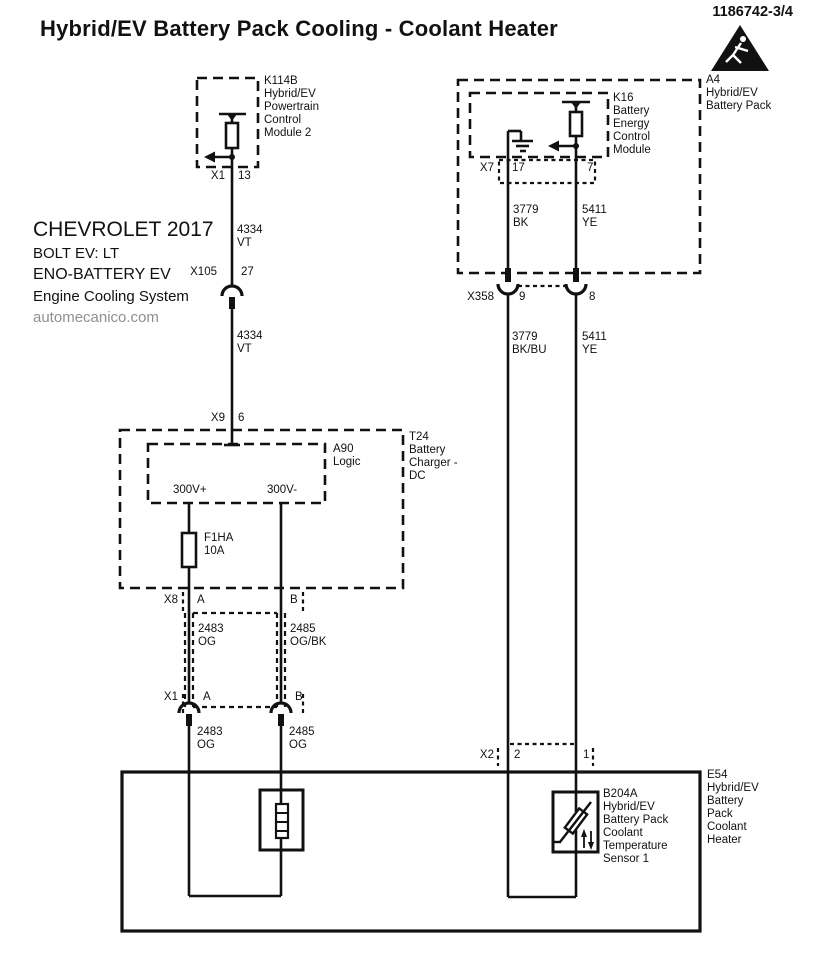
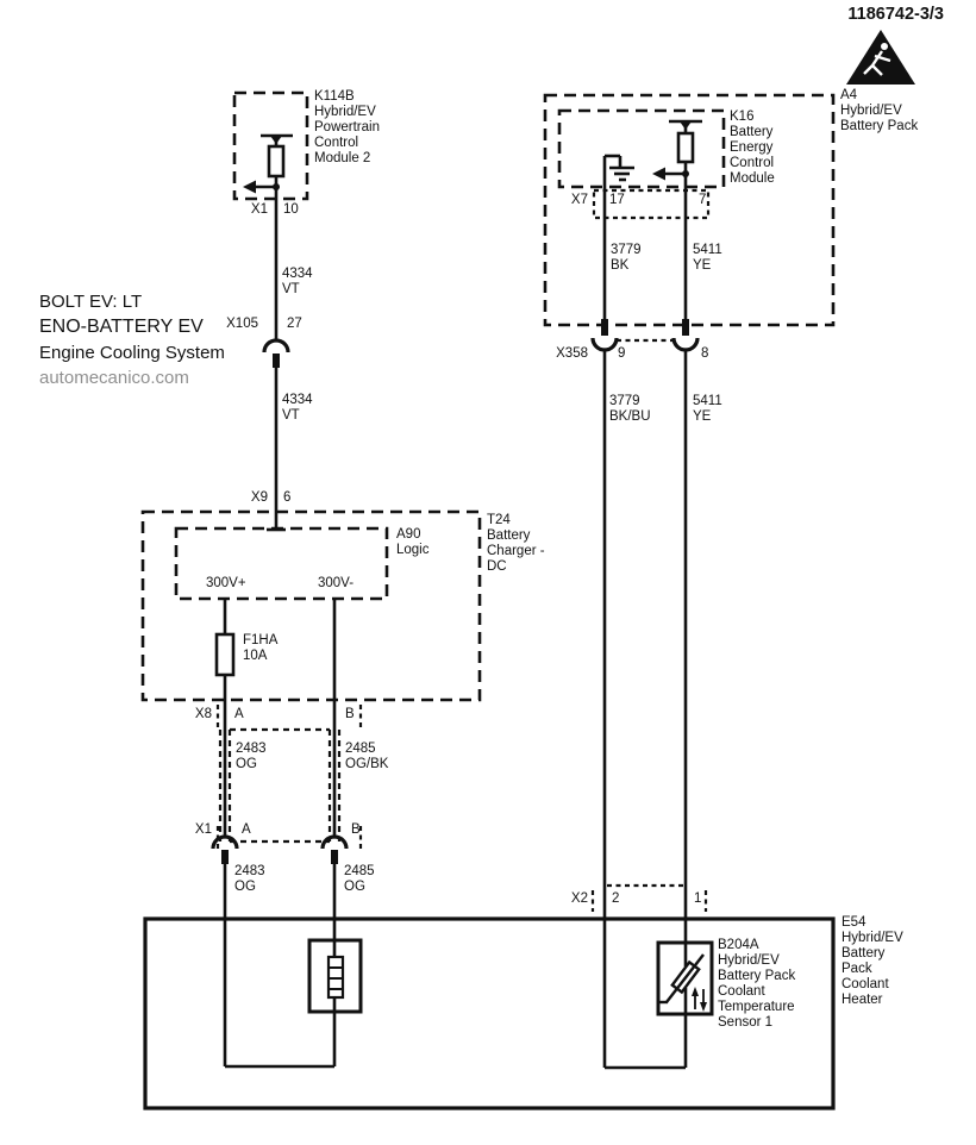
- Hybrid/EV Battery Pack Cooling - Coolant Heater
- 1186742-3/4
+ 1186742-3/3
- CHEVROLET 2017
  BOLT EV: LT
  ENO-BATTERY EV
  Engine Cooling System
  automecanico.com
  K114B
  Hybrid/EV
  Powertrain
  Control
  Module 2
  A4
  Hybrid/EV
  Battery Pack
  K16
  Battery
  Energy
  Control
  Module
  T24
  Battery
  Charger -
  DC
  A90
  Logic
  F1HA
  10A
  B204A
  Hybrid/EV
  Battery Pack
  Coolant
  Temperature
  Sensor 1
  E54
  Hybrid/EV
  Battery
  Pack
  Coolant
  Heater
  300V+
  300V-
  X1
- 13
+ 10
  X105
  27
  X9
  6
  X8
  A
  B
  X1
  A
  B
  X7
  17
  7
  X358
  9
  8
  X2
  2
  1
  4334
  VT
  4334
  VT
  2483
  OG
  2485
  OG/BK
  2483
  OG
  2485
  OG
  3779
  BK
  5411
  YE
  3779
  BK/BU
  5411
  YE
